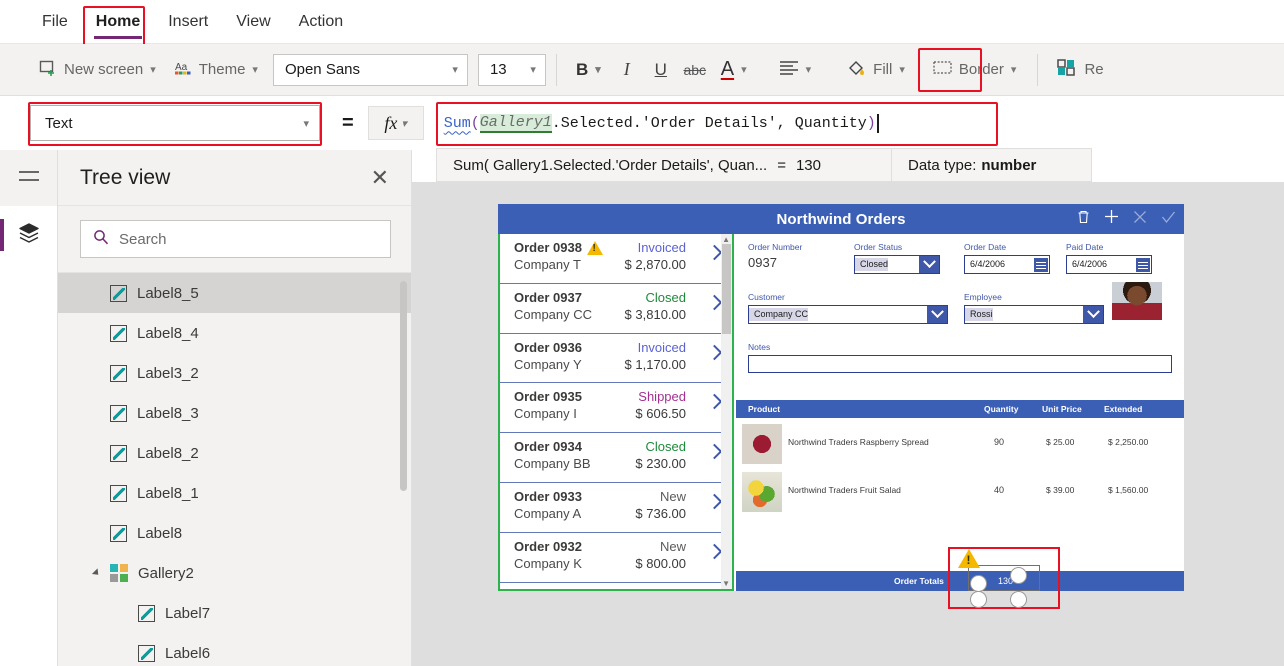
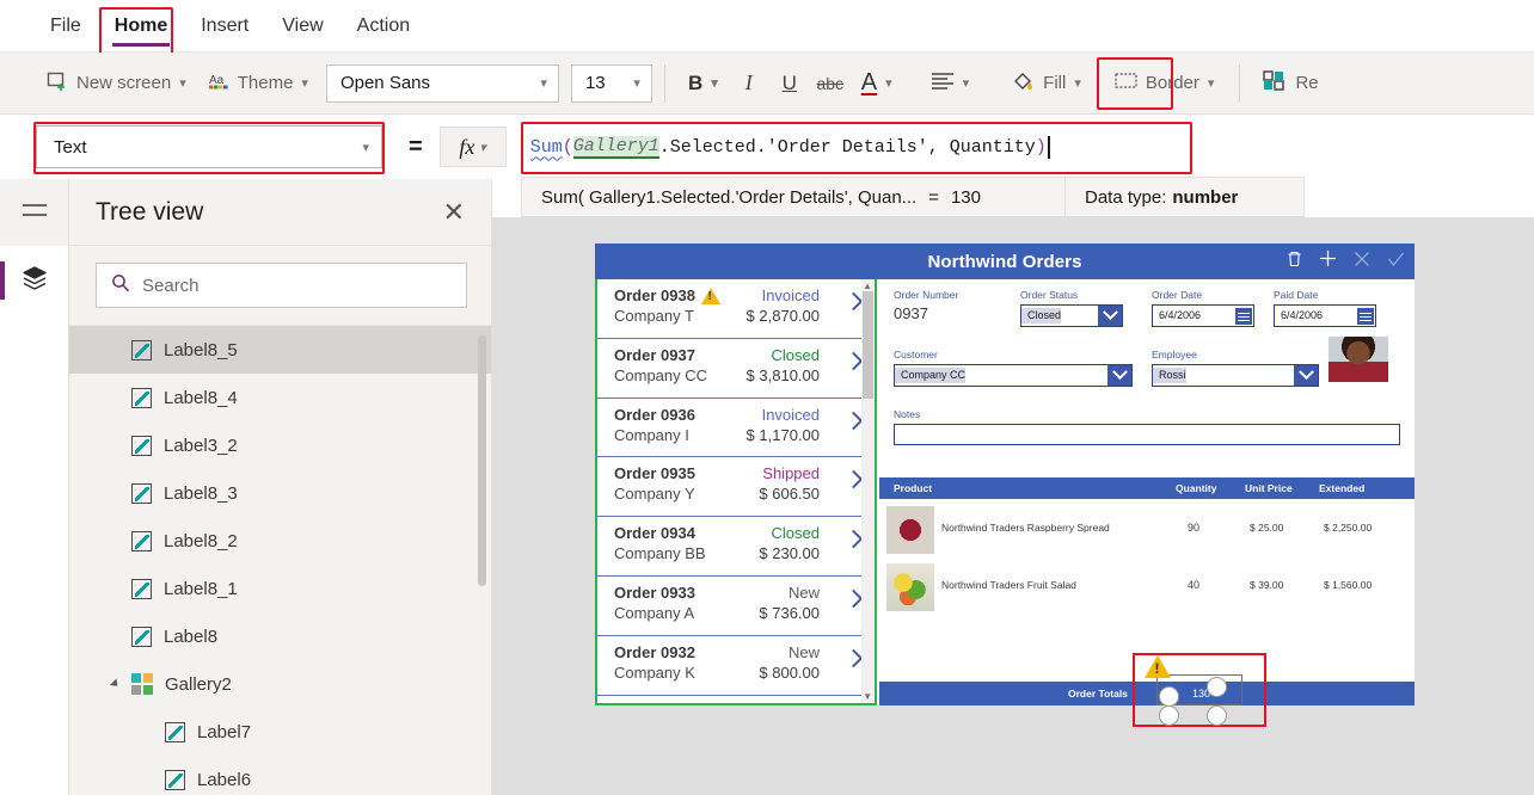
  File
  Home
  Insert
  View
  Action
  New screen
  ▾
  Aa
  Theme
  ▾
  Open Sans
  ▾
  13
  ▾
  B
  ▾
  I
  U
  abc
  A
  ▾
  ▾
  Fill
  ▾
  Border
  ▾
  Re
  Text
  ▾
  =
  fx
  ▾
  Sum
  (
  Gallery1
  .Selected.'Order Details', Quantity
  )
  Sum( Gallery1.Selected.'Order Details', Quan...
  =
  130
  Data type:
  number
  Tree view
  ✕
  Search
  Label8_5
  Label8_4
  Label3_2
  Label8_3
  Label8_2
  Label8_1
  Label8
  Gallery2
  Label7
  Label6
  Northwind Orders
  Order 0938
  Invoiced
  Company T
  $ 2,870.00
  Order 0937
  Closed
  Company CC
  $ 3,810.00
  Order 0936
  Invoiced
- Company Y
+ Company I
  $ 1,170.00
  Order 0935
  Shipped
- Company I
+ Company Y
  $ 606.50
  Order 0934
  Closed
  Company BB
  $ 230.00
  Order 0933
  New
  Company A
  $ 736.00
  Order 0932
  New
  Company K
  $ 800.00
  ▲
  ▼
  Order Number
  0937
  Order Status
  Closed
  Order Date
  6/4/2006
  Paid Date
  6/4/2006
  Customer
  Company CC
  Employee
  Rossi
  Notes
  Product
  Quantity
  Unit Price
  Extended
  Northwind Traders Raspberry Spread
  90
  $ 25.00
  $ 2,250.00
  Northwind Traders Fruit Salad
  40
  $ 39.00
  $ 1,560.00
  Order Totals
  130
